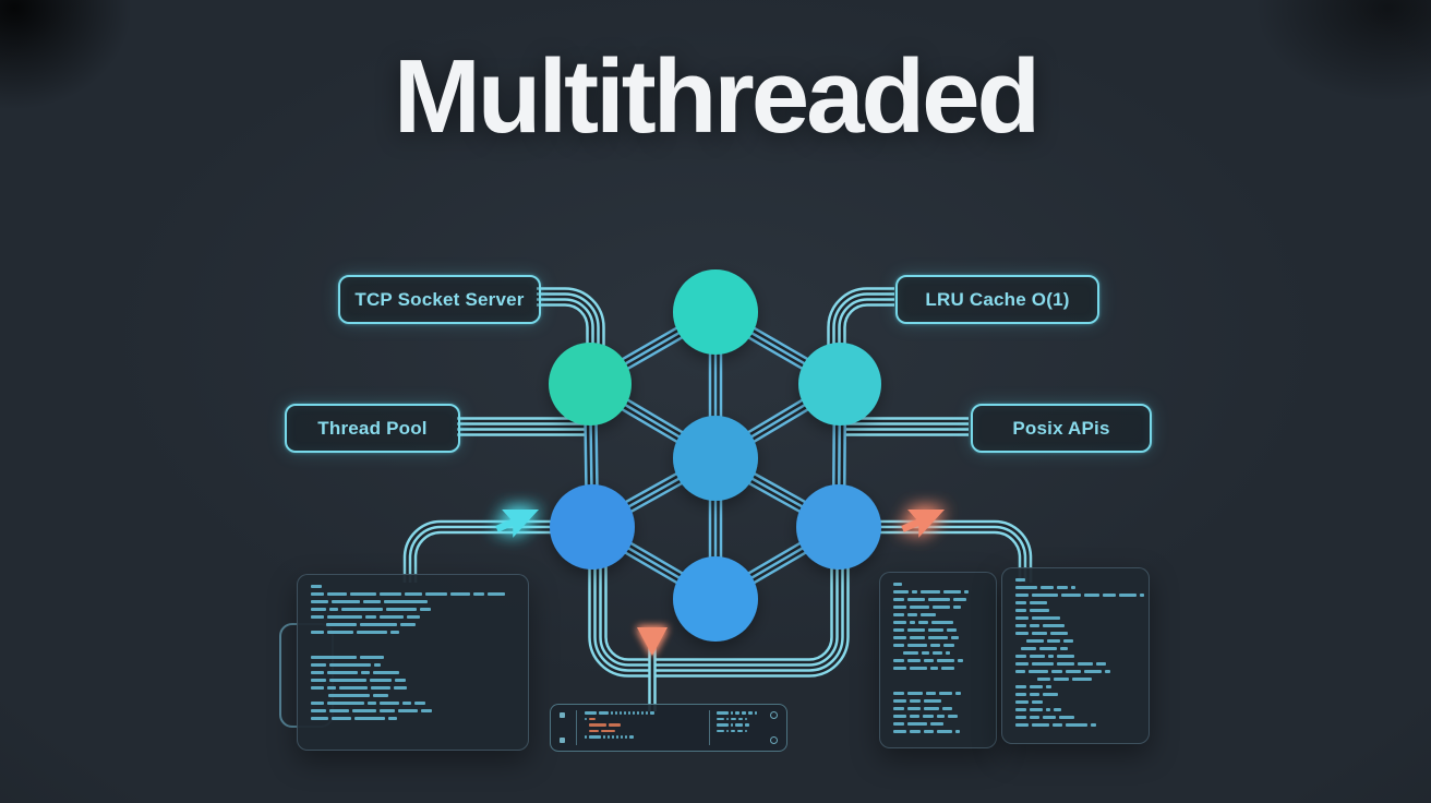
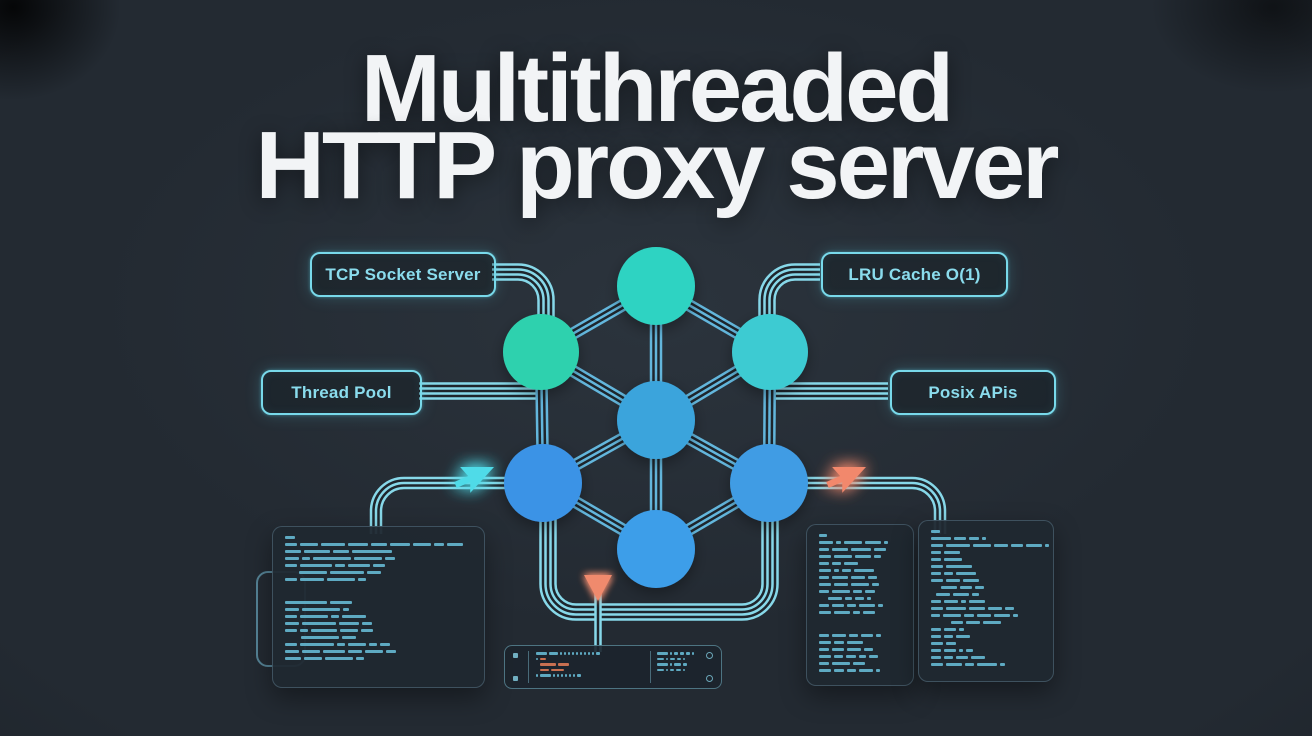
  Multithreaded
+ HTTP proxy server
  TCP Socket Server
  Thread Pool
  LRU Cache O(1)
  Posix APis
